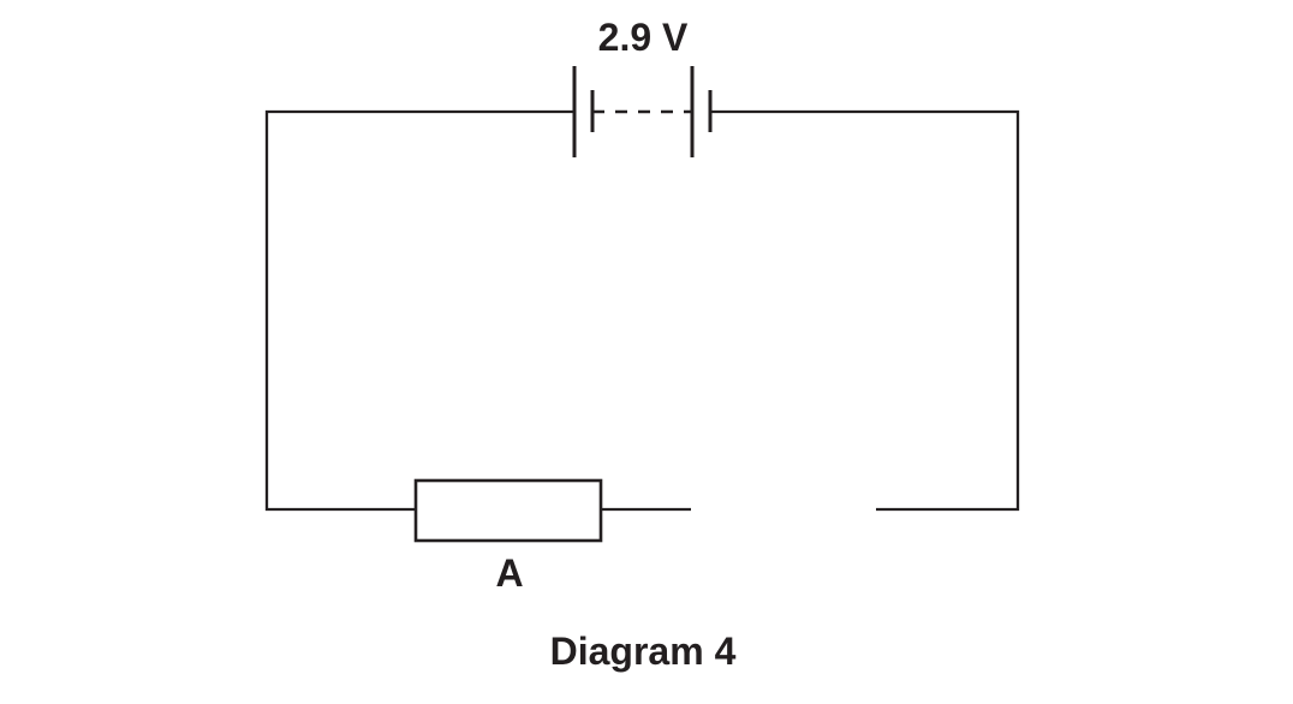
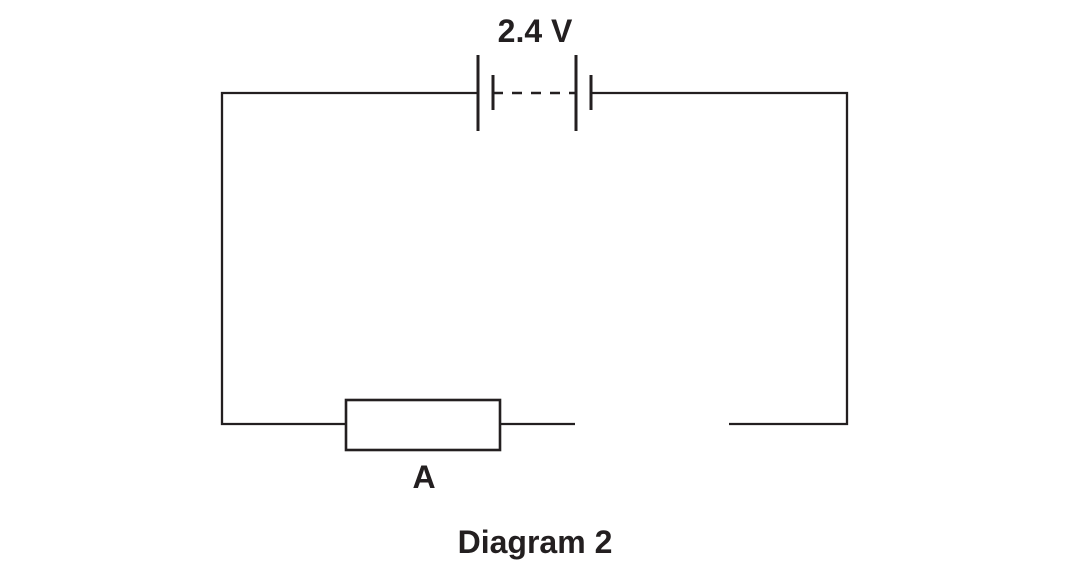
- 2.9 V
+ 2.4 V
  A
- Diagram 4
+ Diagram 2
